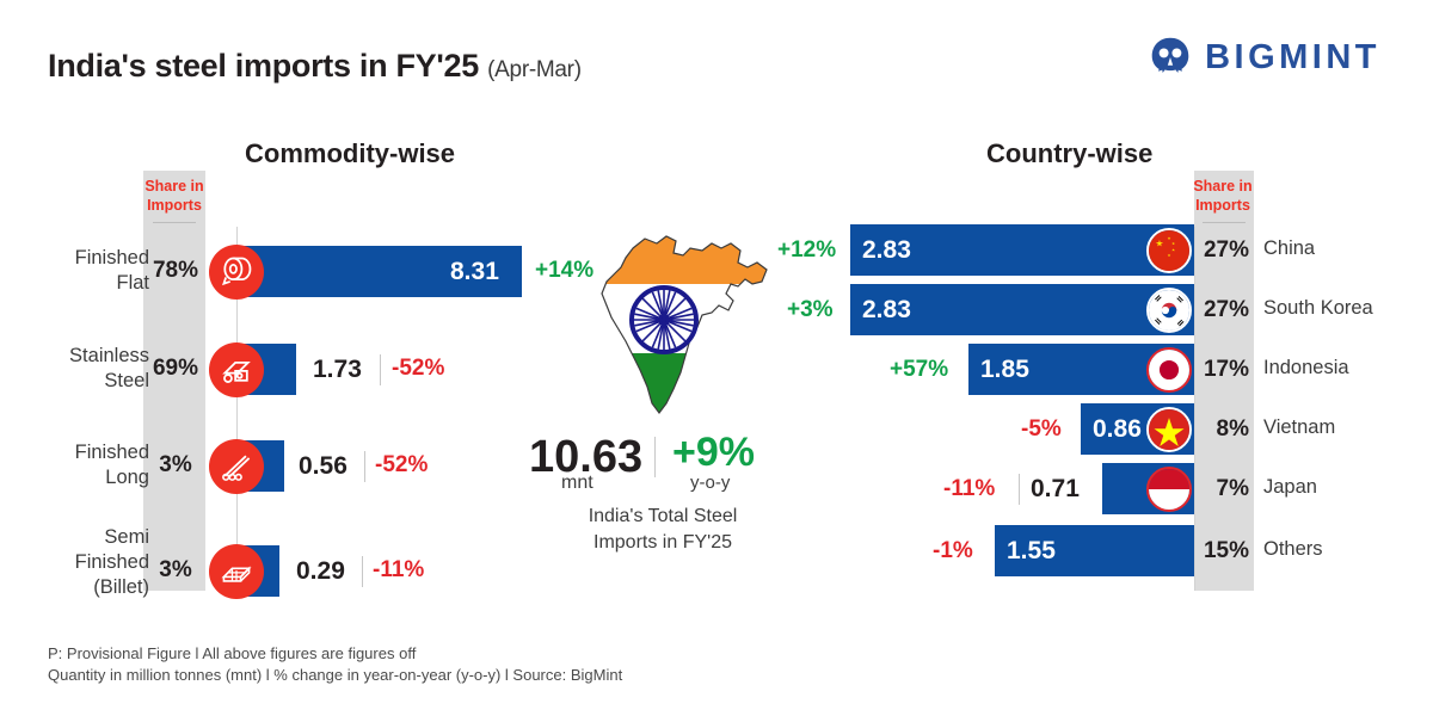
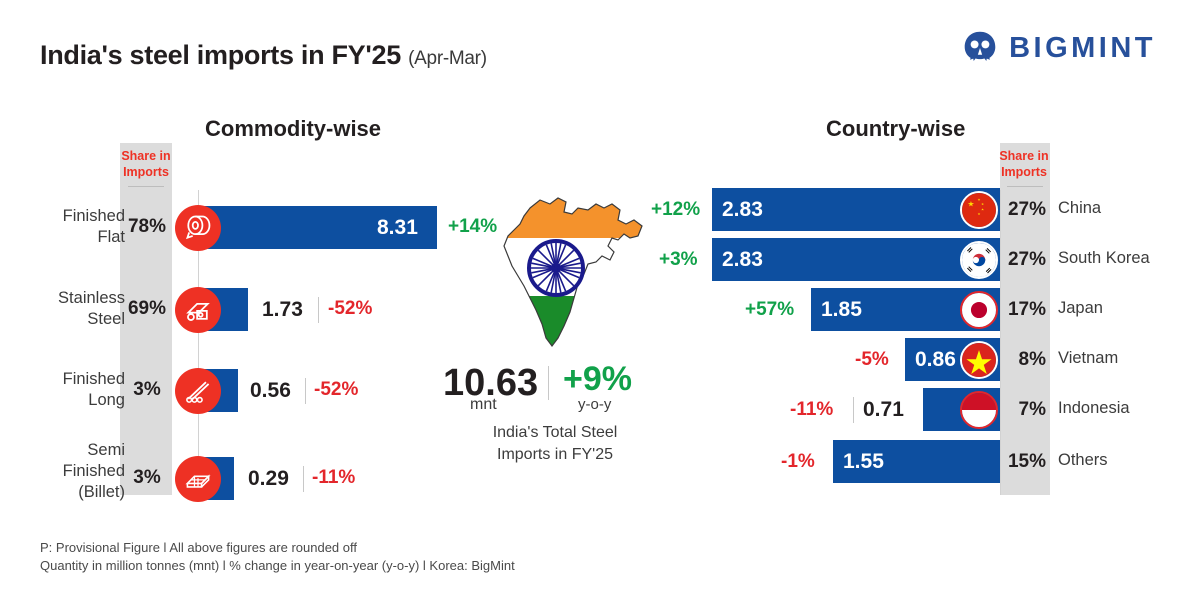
  India's steel imports in FY'25 (Apr-Mar)
  BIGMINT
  Commodity-wise
  Country-wise
  Share in
  Imports
  Share in
  Imports
  Finished
  Flat
  78%
  8.31
  +14%
  Stainless
  Steel
  69%
  1.73
  -52%
  Finished
  Long
  3%
  0.56
  -52%
  Semi
  Finished
  (Billet)
  3%
  0.29
  -11%
  10.63
  mnt
  +9%
  y-o-y
  India's Total Steel
  Imports in FY'25
  2.83
  +12%
  27%
  China
  2.83
  +3%
  27%
  South Korea
  1.85
  +57%
  17%
- Indonesia
+ Japan
  0.86
  -5%
  8%
  Vietnam
  0.71
  -11%
  7%
- Japan
+ Indonesia
  1.55
  -1%
  15%
  Others
- P: Provisional Figure l All above figures are figures off
+ P: Provisional Figure l All above figures are rounded off
- Quantity in million tonnes (mnt) l % change in year-on-year (y-o-y) l Source: BigMint
+ Quantity in million tonnes (mnt) l % change in year-on-year (y-o-y) l Korea: BigMint
